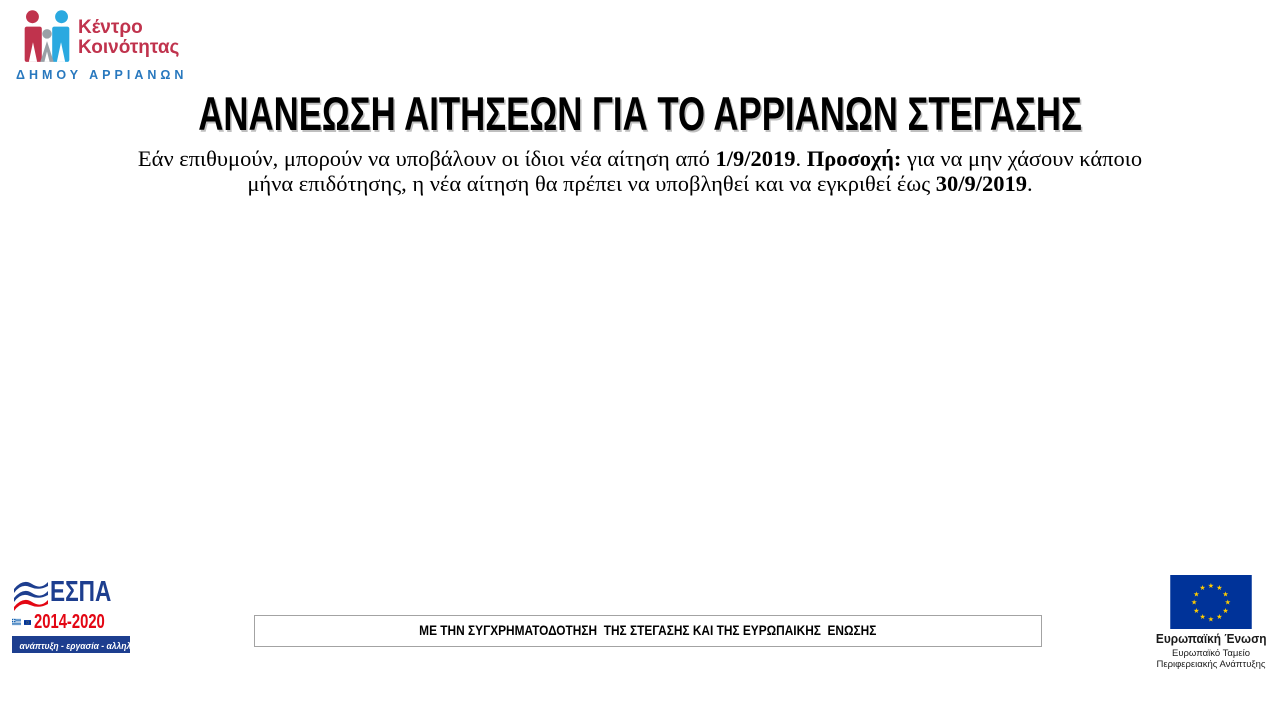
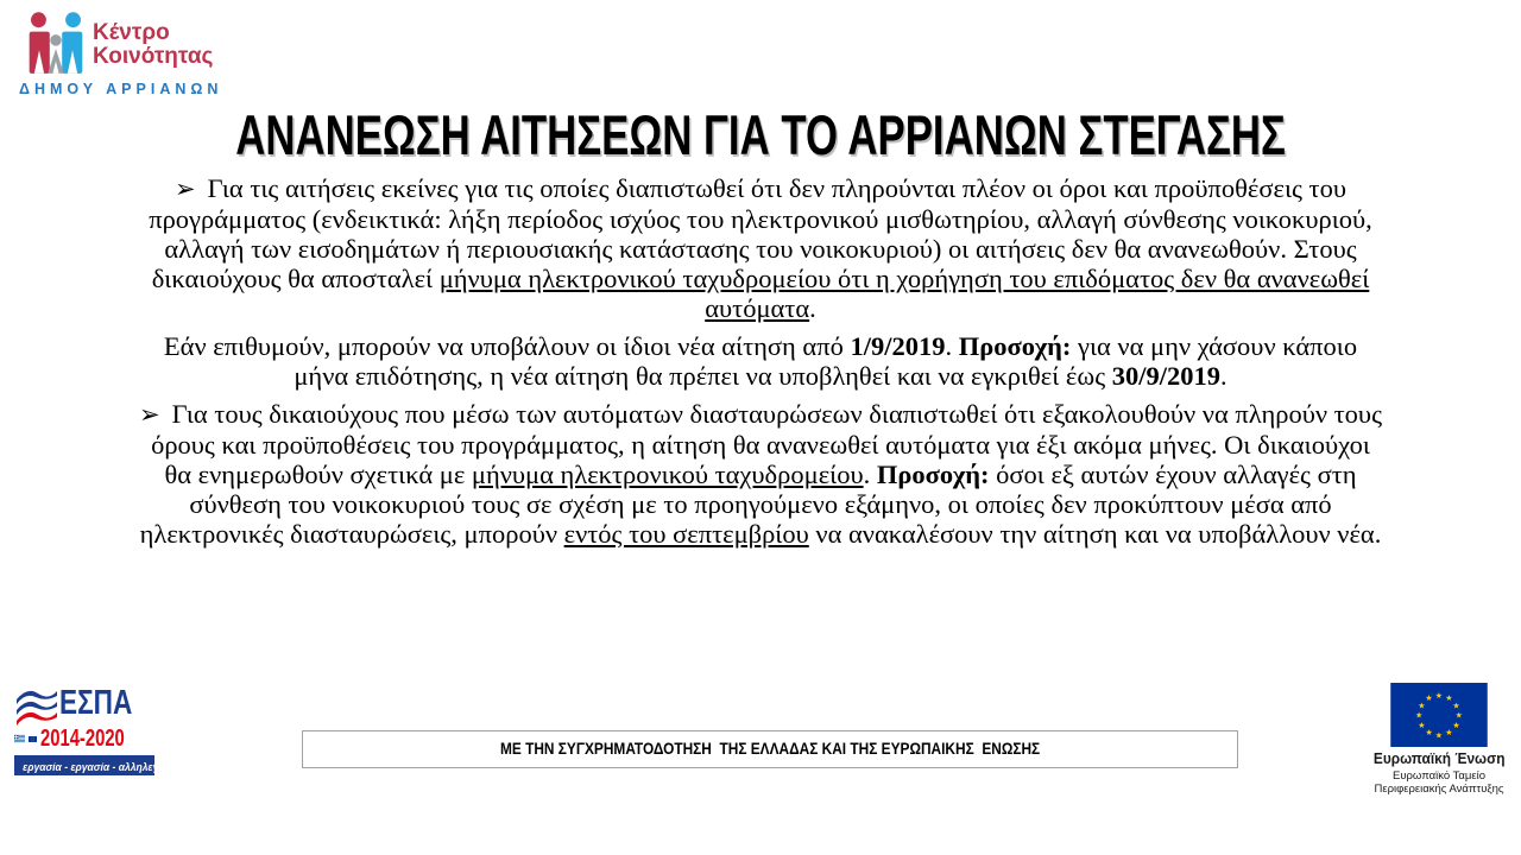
  Κέντρο
  Κοινότητας
  ΔΗΜΟΥ ΑΡΡΙΑΝΩΝ
  ΑΝΑΝΕΩΣΗ ΑΙΤΗΣΕΩΝ ΓΙΑ ΤΟ ΑΡΡΙΑΝΩΝ ΣΤΕΓΑΣΗΣ
+ ➢ Για τις αιτήσεις εκείνες για τις οποίες διαπιστωθεί ότι δεν πληρούνται πλέον οι όροι και προϋποθέσεις του προγράμματος (ενδεικτικά: λήξη περίοδος ισχύος του ηλεκτρονικού μισθωτηρίου, αλλαγή σύνθεσης νοικοκυριού, αλλαγή των εισοδημάτων ή περιουσιακής κατάστασης του νοικοκυριού) οι αιτήσεις δεν θα ανανεωθούν. Στους δικαιούχους θα αποσταλεί μήνυμα ηλεκτρονικού ταχυδρομείου ότι η χορήγηση του επιδόματος δεν θα ανανεωθεί αυτόματα.
  Εάν επιθυμούν, μπορούν να υποβάλουν οι ίδιοι νέα αίτηση από 1/9/2019. Προσοχή: για να μην χάσουν κάποιο μήνα επιδότησης, η νέα αίτηση θα πρέπει να υποβληθεί και να εγκριθεί έως 30/9/2019.
+ ➢ Για τους δικαιούχους που μέσω των αυτόματων διασταυρώσεων διαπιστωθεί ότι εξακολουθούν να πληρούν τους όρους και προϋποθέσεις του προγράμματος, η αίτηση θα ανανεωθεί αυτόματα για έξι ακόμα μήνες. Οι δικαιούχοι θα ενημερωθούν σχετικά με μήνυμα ηλεκτρονικού ταχυδρομείου. Προσοχή: όσοι εξ αυτών έχουν αλλαγές στη σύνθεση του νοικοκυριού τους σε σχέση με το προηγούμενο εξάμηνο, οι οποίες δεν προκύπτουν μέσα από ηλεκτρονικές διασταυρώσεις, μπορούν εντός του σεπτεμβρίου να ανακαλέσουν την αίτηση και να υποβάλλουν νέα.
  ΕΣΠΑ
  2014-2020
- ανάπτυξη - εργασία - αλληλεγγύη
+ εργασία - εργασία - αλληλεγγύη
- ΜΕ ΤΗΝ ΣΥΓΧΡΗΜΑΤΟΔΟΤΗΣΗ ΤΗΣ ΣΤΕΓΑΣΗΣ ΚΑΙ ΤΗΣ ΕΥΡΩΠΑΙΚΗΣ ΕΝΩΣΗΣ
+ ΜΕ ΤΗΝ ΣΥΓΧΡΗΜΑΤΟΔΟΤΗΣΗ ΤΗΣ ΕΛΛΑΔΑΣ ΚΑΙ ΤΗΣ ΕΥΡΩΠΑΙΚΗΣ ΕΝΩΣΗΣ
  ★
  ★
  ★
  ★
  ★
  ★
  ★
  ★
  ★
  ★
  ★
  ★
  Ευρωπαϊκή Ένωση
  Ευρωπαϊκό Ταμείο
  Περιφερειακής Ανάπτυξης
